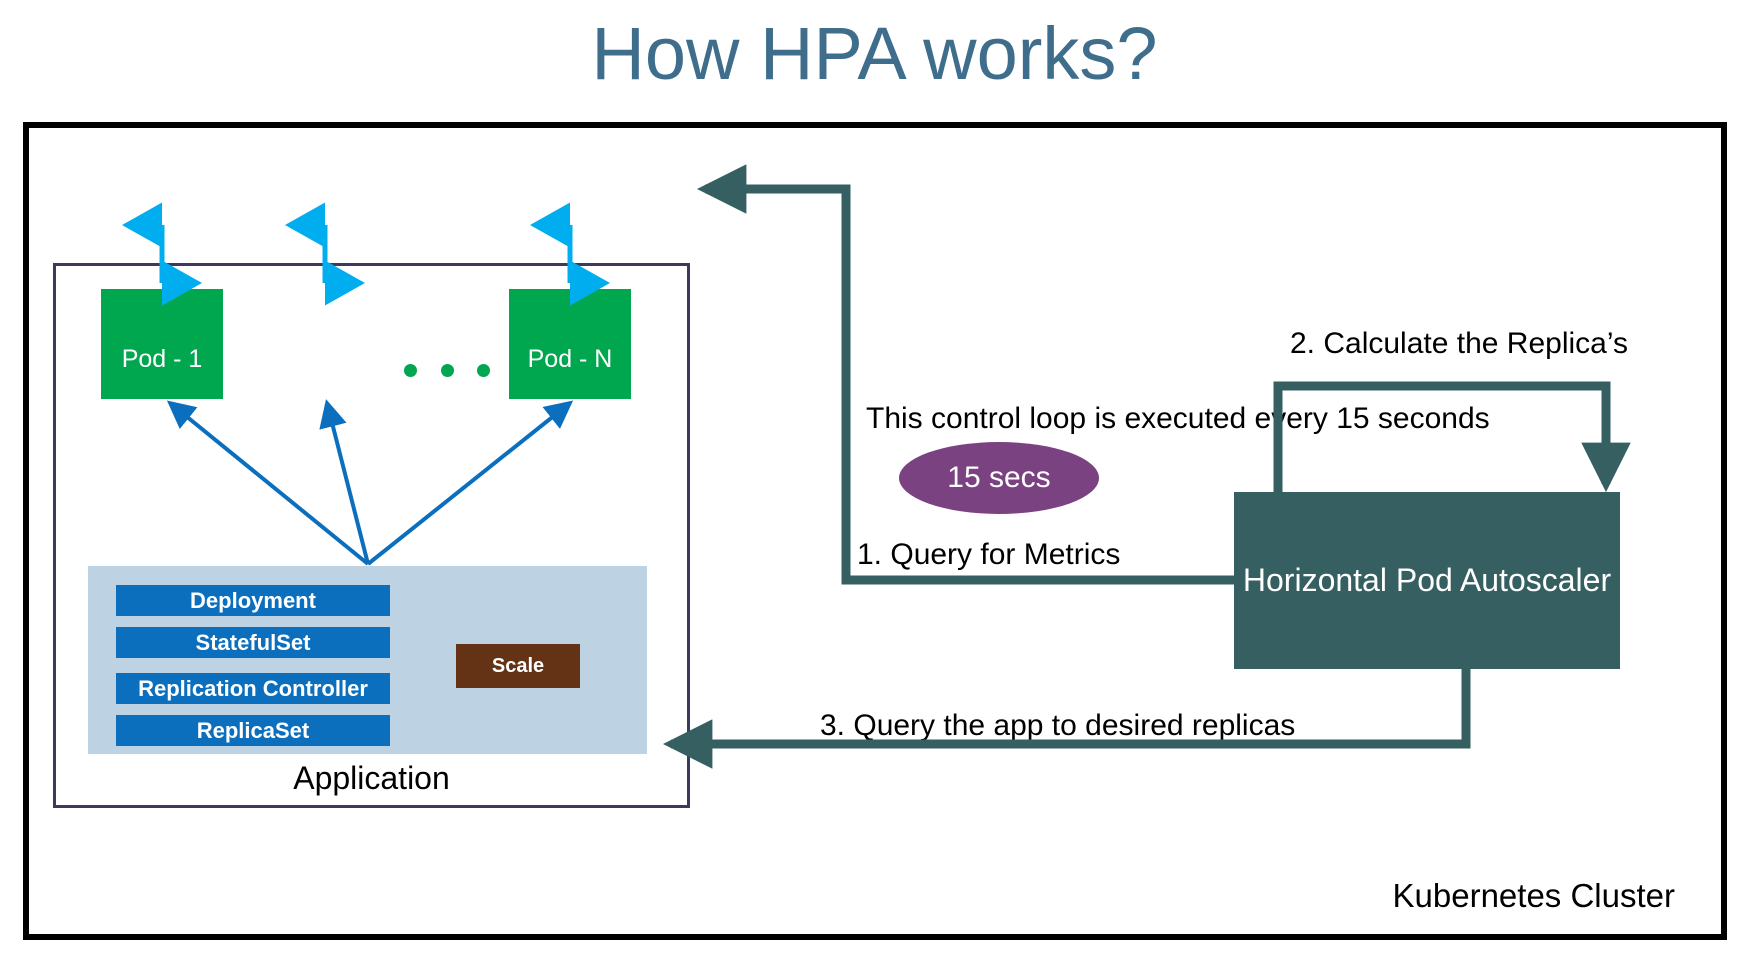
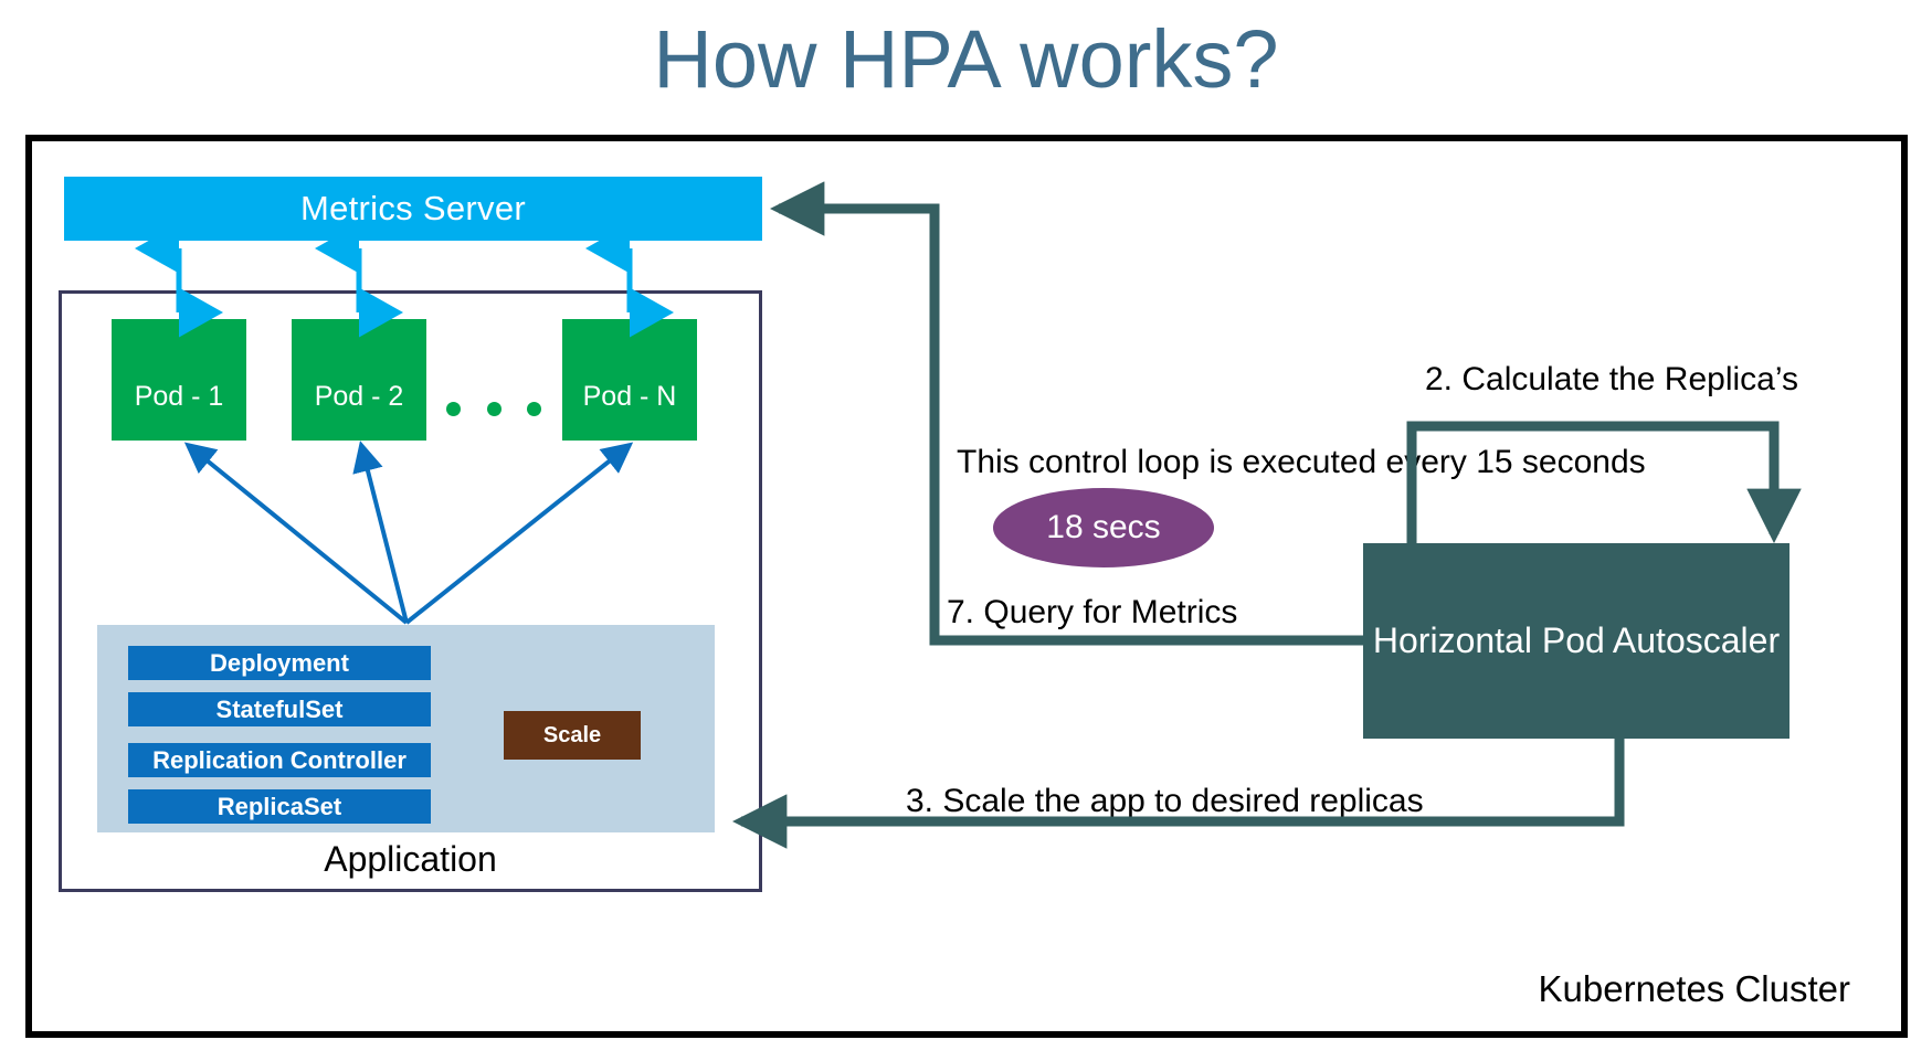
  How HPA works?
  Kubernetes Cluster
+ Metrics Server
  Application
  Pod - 1
+ Pod - 2
  Pod - N
  Deployment
  StatefulSet
  Replication Controller
  ReplicaSet
  Scale
  Horizontal Pod Autoscaler
  This control loop is executed eery 15 seconds
- 15 secs
+ 18 secs
- 1. Query for Metrics
+ 7. Query for Metrics
  2. Calculate the Replica’s
- 3. Query the app to desired replicas
+ 3. Scale the app to desired replicas
